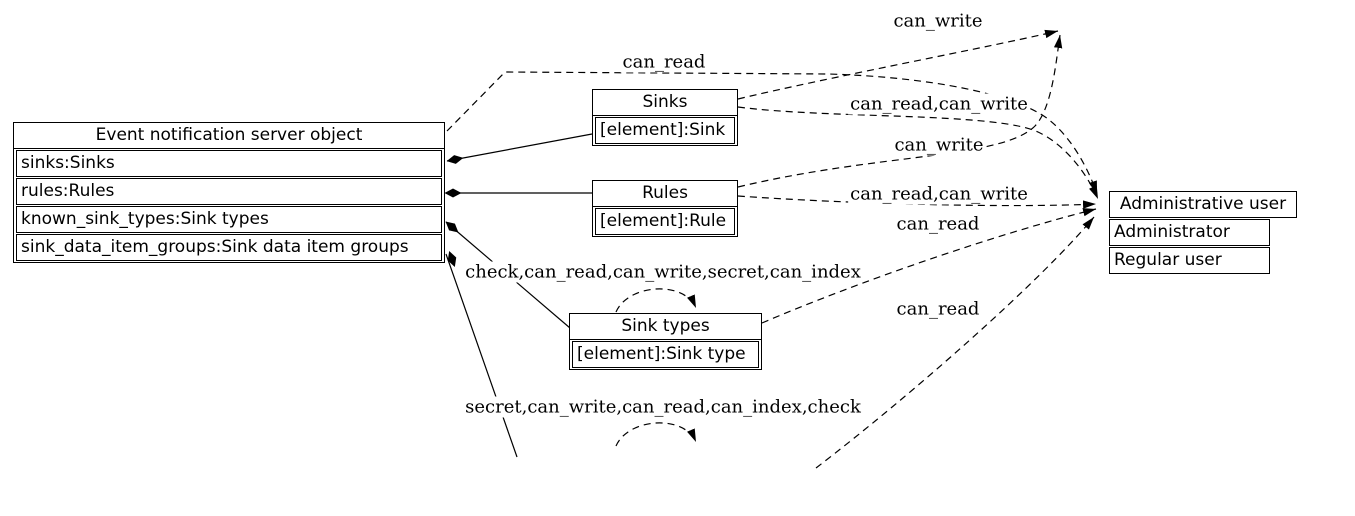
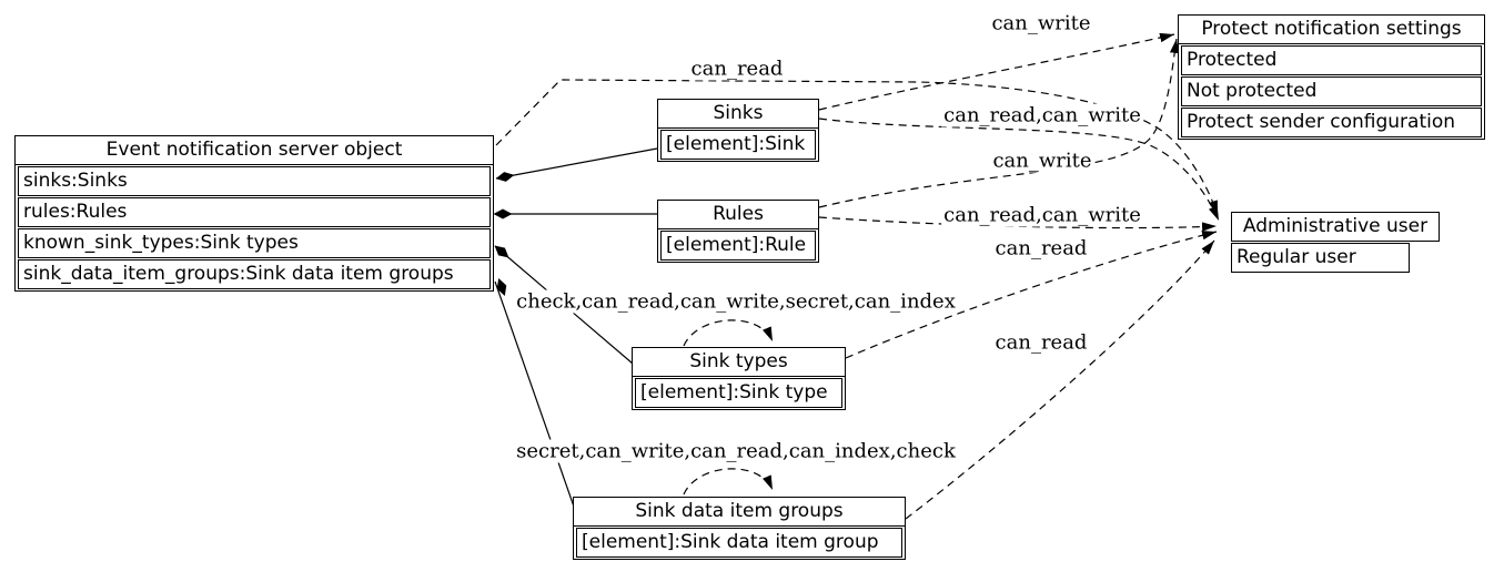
  can_read
  can_write
  can_read,can_write
  can_write
  can_read,can_write
  can_read
  can_read
  check,can_read,can_write,secret,can_index
  secret,can_write,can_read,can_index,check
  Event notification server object
  sinks:Sinks
  rules:Rules
  known_sink_types:Sink types
  sink_data_item_groups:Sink data item groups
  Sinks
  [element]:Sink
  Rules
  [element]:Rule
  Sink types
  [element]:Sink type
+ Sink data item groups
+ [element]:Sink data item group
+ Protect notification settings
+ Protected
+ Not protected
+ Protect sender configuration
  Administrative user
- Administrator
  Regular user
